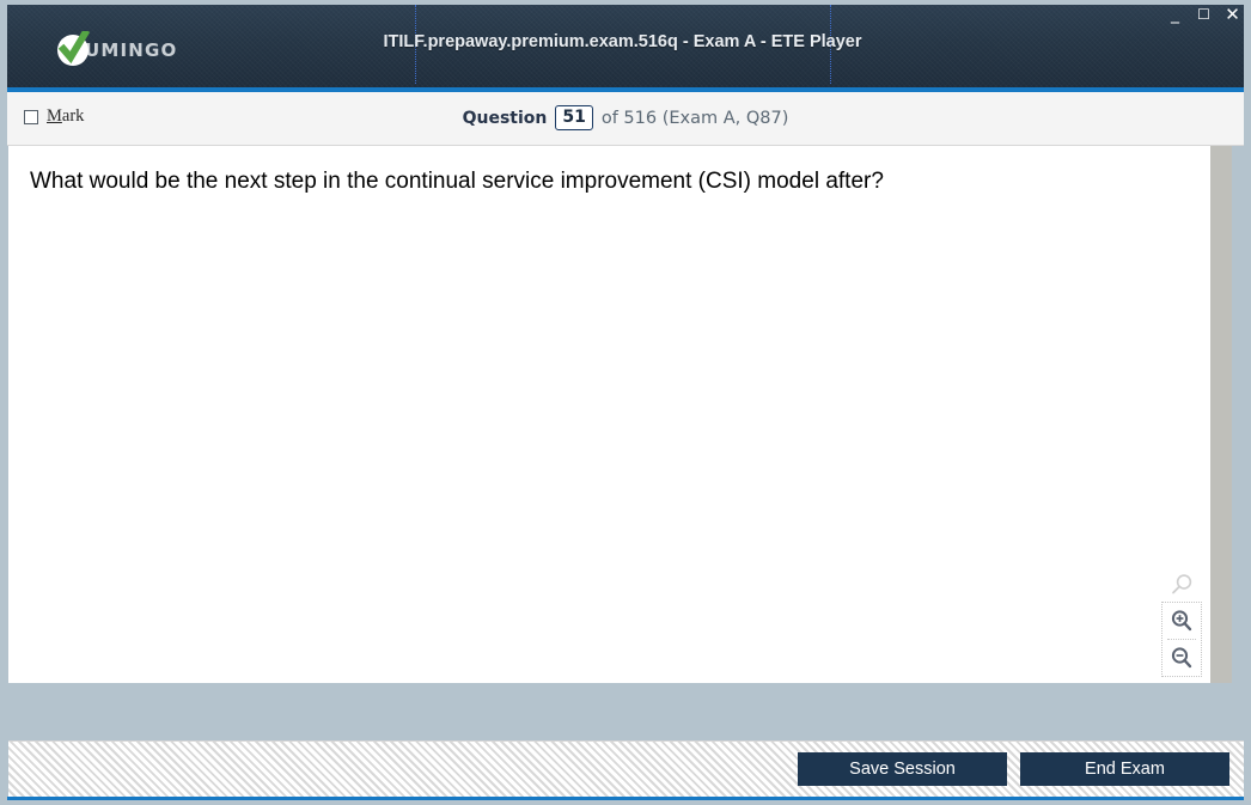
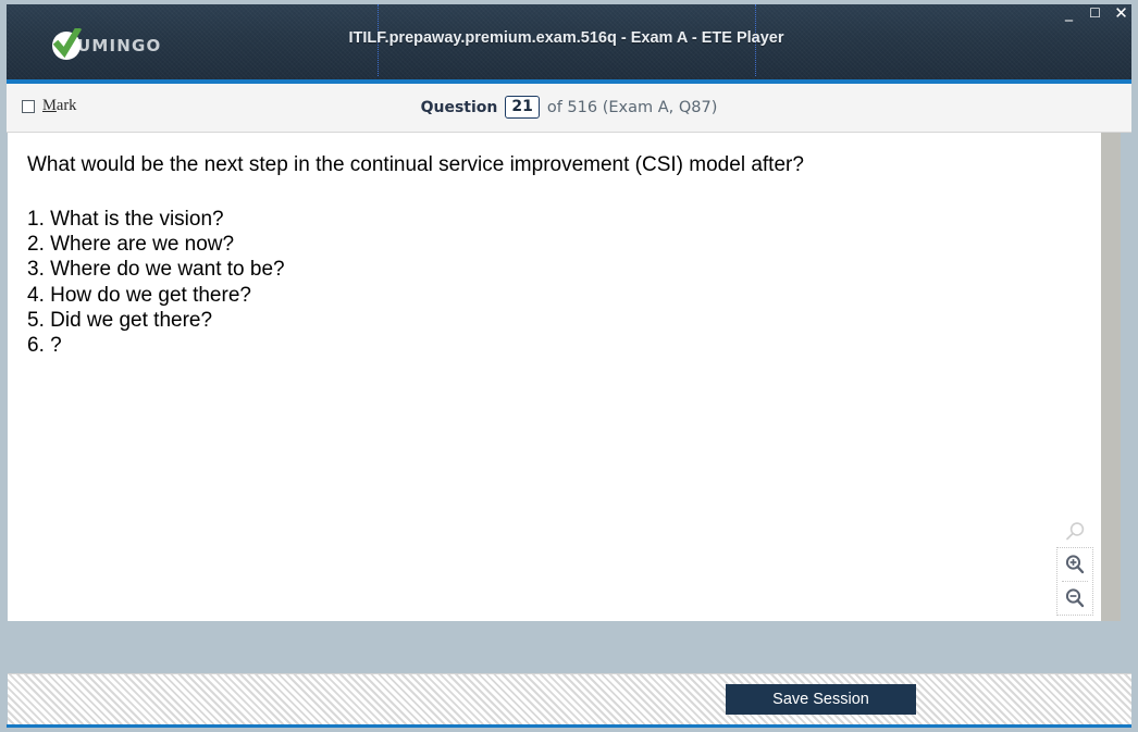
  UMINGO
  ITILF.prepaway.premium.exam.516q - Exam A - ETE Player
  _
  ☐
  ✕
  Mark
  Question
- 51
+ 21
  of 516 (Exam A, Q87)
  What would be the next step in the continual service improvement (CSI) model after?
+ 1. What is the vision?
+ 2. Where are we now?
+ 3. Where do we want to be?
+ 4. How do we get there?
+ 5. Did we get there?
+ 6. ?
  Save Session
- End Exam
